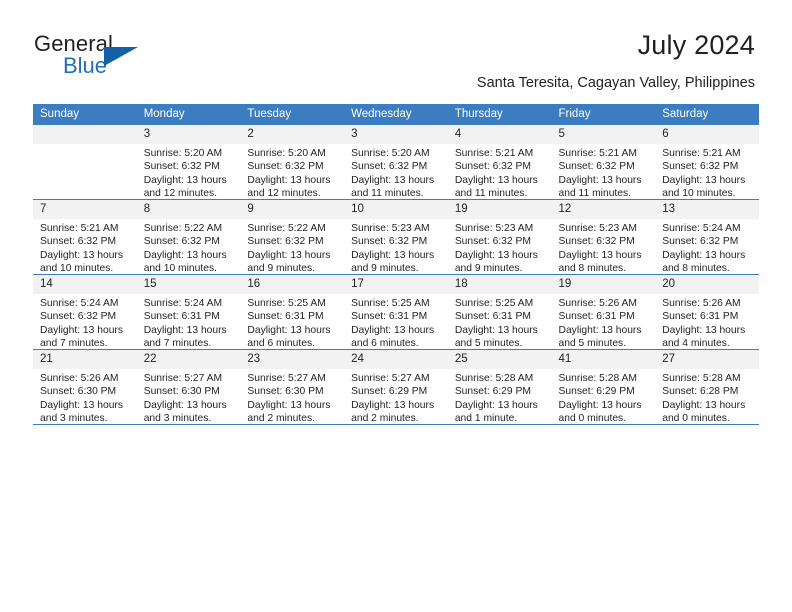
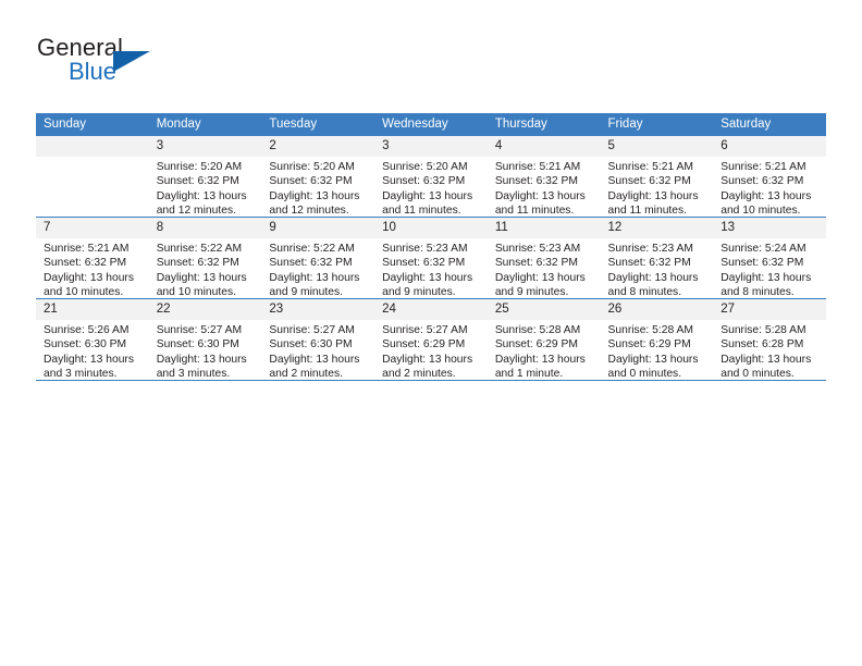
  General
  Blue
- July 2024
- Santa Teresita, Cagayan Valley, Philippines
  Sunday	Monday	Tuesday	Wednesday	Thursday	Friday	Saturday
  	3 Sunrise: 5:20 AM Sunset: 6:32 PM Daylight: 13 hours and 12 minutes.	2 Sunrise: 5:20 AM Sunset: 6:32 PM Daylight: 13 hours and 12 minutes.	3 Sunrise: 5:20 AM Sunset: 6:32 PM Daylight: 13 hours and 11 minutes.	4 Sunrise: 5:21 AM Sunset: 6:32 PM Daylight: 13 hours and 11 minutes.	5 Sunrise: 5:21 AM Sunset: 6:32 PM Daylight: 13 hours and 11 minutes.	6 Sunrise: 5:21 AM Sunset: 6:32 PM Daylight: 13 hours and 10 minutes.
- 7 Sunrise: 5:21 AM Sunset: 6:32 PM Daylight: 13 hours and 10 minutes.	8 Sunrise: 5:22 AM Sunset: 6:32 PM Daylight: 13 hours and 10 minutes.	9 Sunrise: 5:22 AM Sunset: 6:32 PM Daylight: 13 hours and 9 minutes.	10 Sunrise: 5:23 AM Sunset: 6:32 PM Daylight: 13 hours and 9 minutes.	19 Sunrise: 5:23 AM Sunset: 6:32 PM Daylight: 13 hours and 9 minutes.	12 Sunrise: 5:23 AM Sunset: 6:32 PM Daylight: 13 hours and 8 minutes.	13 Sunrise: 5:24 AM Sunset: 6:32 PM Daylight: 13 hours and 8 minutes.
+ 7 Sunrise: 5:21 AM Sunset: 6:32 PM Daylight: 13 hours and 10 minutes.	8 Sunrise: 5:22 AM Sunset: 6:32 PM Daylight: 13 hours and 10 minutes.	9 Sunrise: 5:22 AM Sunset: 6:32 PM Daylight: 13 hours and 9 minutes.	10 Sunrise: 5:23 AM Sunset: 6:32 PM Daylight: 13 hours and 9 minutes.	11 Sunrise: 5:23 AM Sunset: 6:32 PM Daylight: 13 hours and 9 minutes.	12 Sunrise: 5:23 AM Sunset: 6:32 PM Daylight: 13 hours and 8 minutes.	13 Sunrise: 5:24 AM Sunset: 6:32 PM Daylight: 13 hours and 8 minutes.
- 14 Sunrise: 5:24 AM Sunset: 6:32 PM Daylight: 13 hours and 7 minutes.	15 Sunrise: 5:24 AM Sunset: 6:31 PM Daylight: 13 hours and 7 minutes.	16 Sunrise: 5:25 AM Sunset: 6:31 PM Daylight: 13 hours and 6 minutes.	17 Sunrise: 5:25 AM Sunset: 6:31 PM Daylight: 13 hours and 6 minutes.	18 Sunrise: 5:25 AM Sunset: 6:31 PM Daylight: 13 hours and 5 minutes.	19 Sunrise: 5:26 AM Sunset: 6:31 PM Daylight: 13 hours and 5 minutes.	20 Sunrise: 5:26 AM Sunset: 6:31 PM Daylight: 13 hours and 4 minutes.
- 21 Sunrise: 5:26 AM Sunset: 6:30 PM Daylight: 13 hours and 3 minutes.	22 Sunrise: 5:27 AM Sunset: 6:30 PM Daylight: 13 hours and 3 minutes.	23 Sunrise: 5:27 AM Sunset: 6:30 PM Daylight: 13 hours and 2 minutes.	24 Sunrise: 5:27 AM Sunset: 6:29 PM Daylight: 13 hours and 2 minutes.	25 Sunrise: 5:28 AM Sunset: 6:29 PM Daylight: 13 hours and 1 minute.	41 Sunrise: 5:28 AM Sunset: 6:29 PM Daylight: 13 hours and 0 minutes.	27 Sunrise: 5:28 AM Sunset: 6:28 PM Daylight: 13 hours and 0 minutes.
+ 21 Sunrise: 5:26 AM Sunset: 6:30 PM Daylight: 13 hours and 3 minutes.	22 Sunrise: 5:27 AM Sunset: 6:30 PM Daylight: 13 hours and 3 minutes.	23 Sunrise: 5:27 AM Sunset: 6:30 PM Daylight: 13 hours and 2 minutes.	24 Sunrise: 5:27 AM Sunset: 6:29 PM Daylight: 13 hours and 2 minutes.	25 Sunrise: 5:28 AM Sunset: 6:29 PM Daylight: 13 hours and 1 minute.	26 Sunrise: 5:28 AM Sunset: 6:29 PM Daylight: 13 hours and 0 minutes.	27 Sunrise: 5:28 AM Sunset: 6:28 PM Daylight: 13 hours and 0 minutes.
